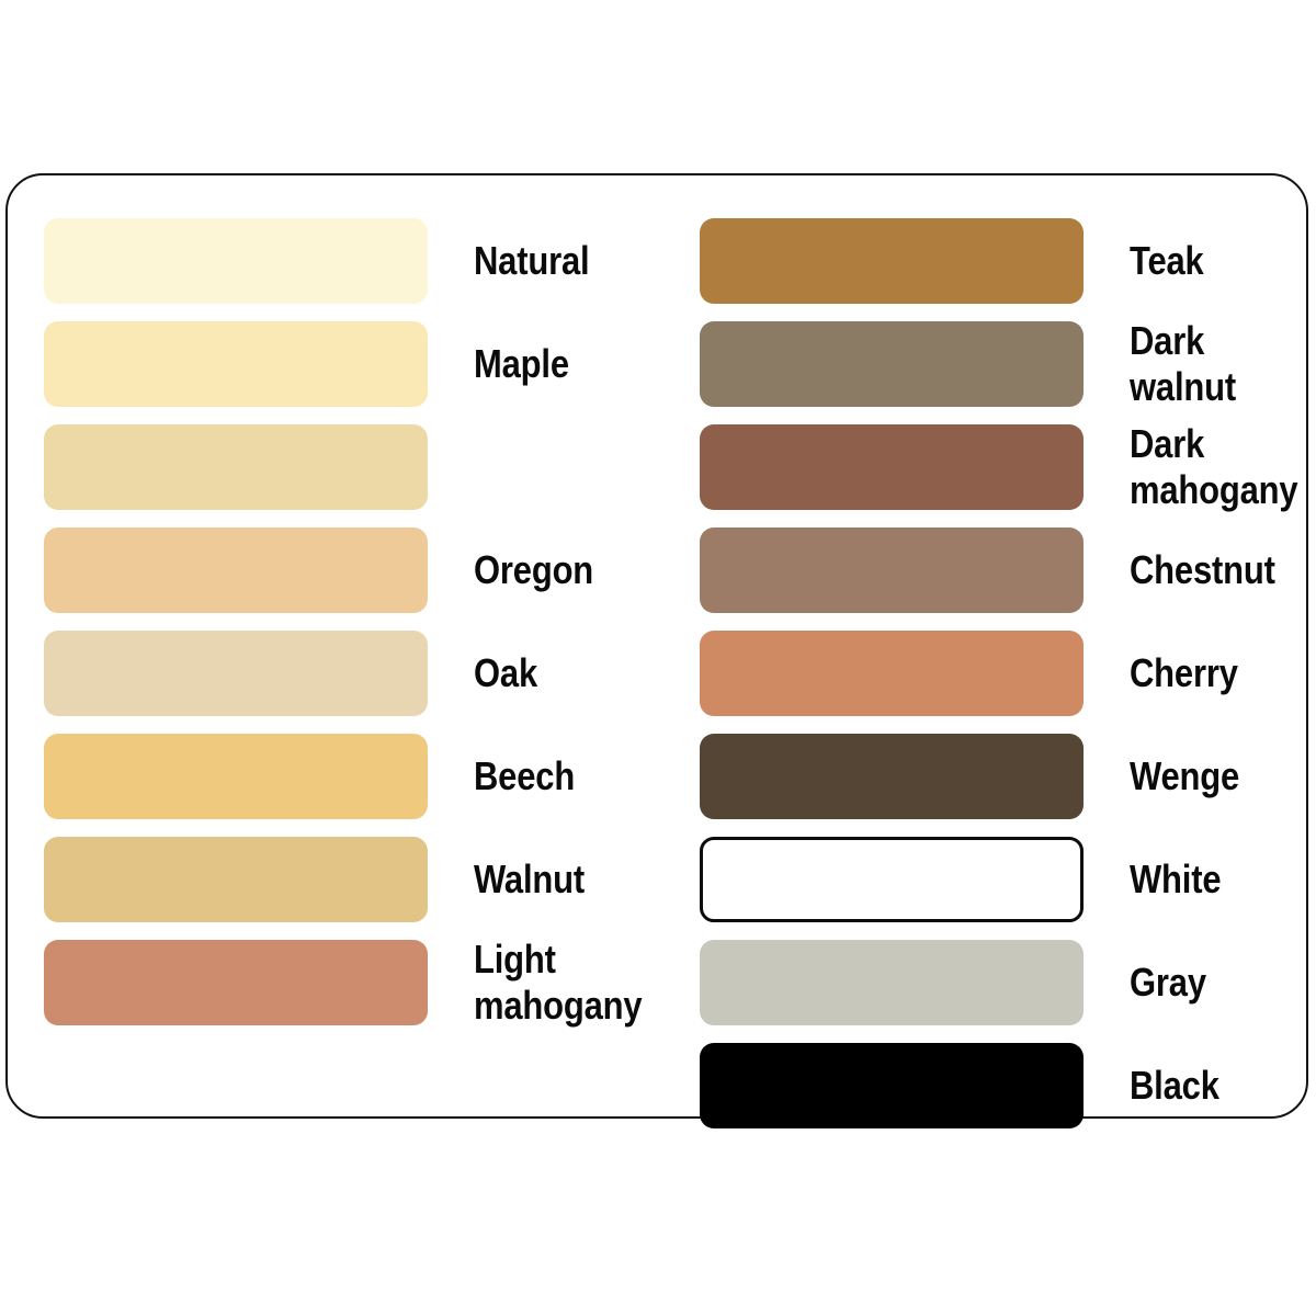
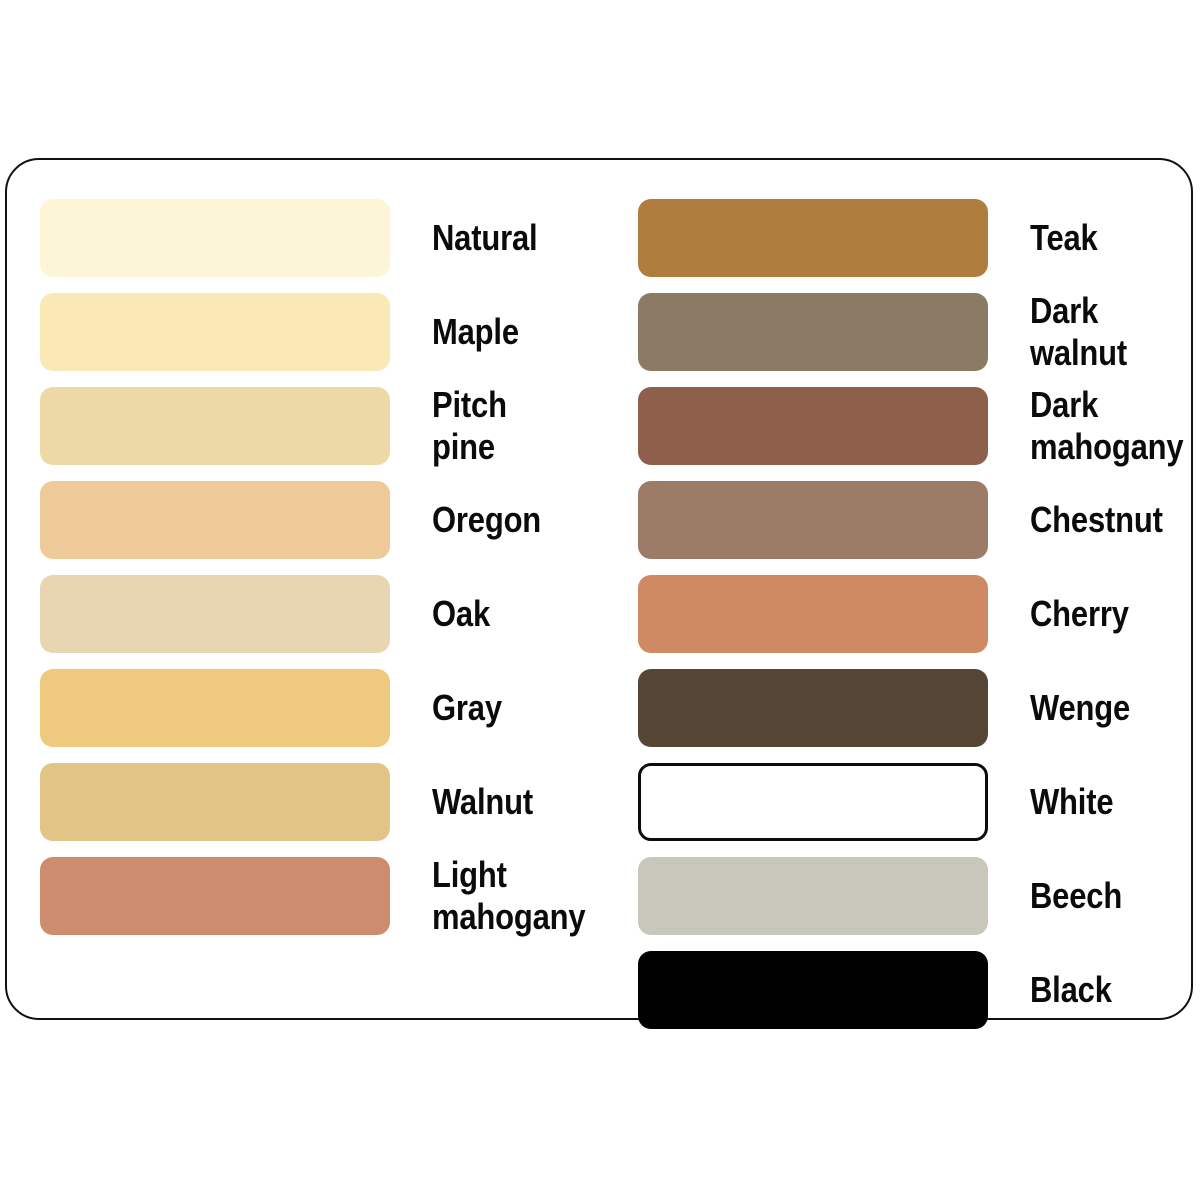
  Natural
  Maple
+ Pitch pine
  Oregon
  Oak
- Beech
+ Gray
  Walnut
  Light
  mahogany
  Teak
  Dark
  walnut
  Dark
  mahogany
  Chestnut
  Cherry
  Wenge
  White
- Gray
+ Beech
  Black
